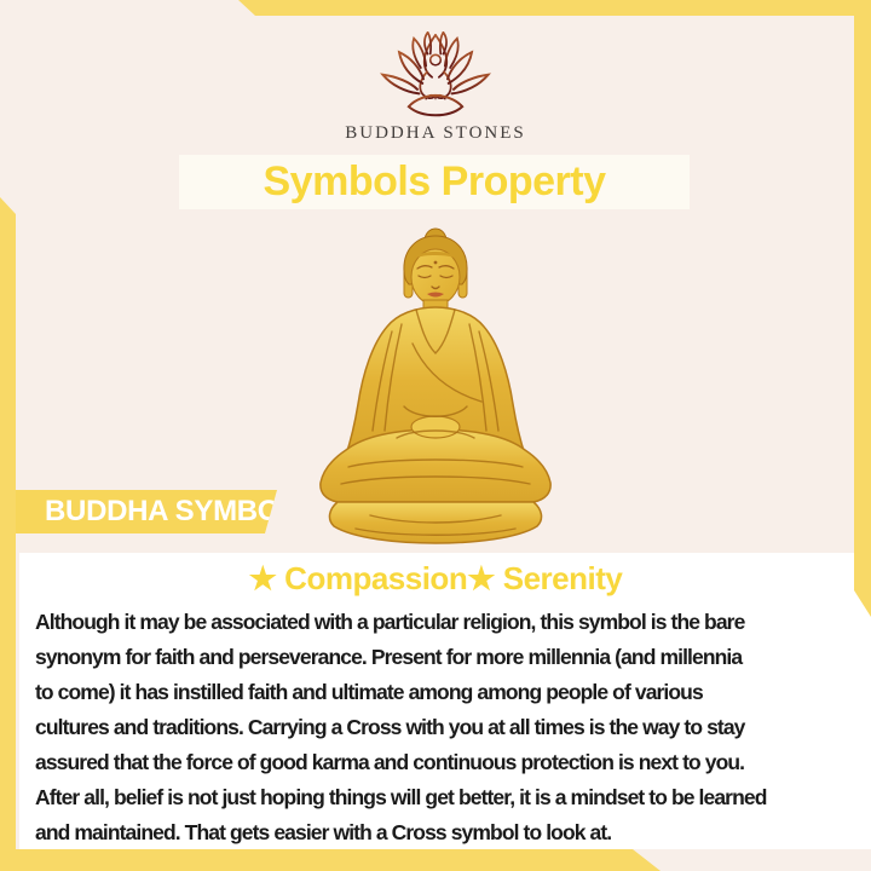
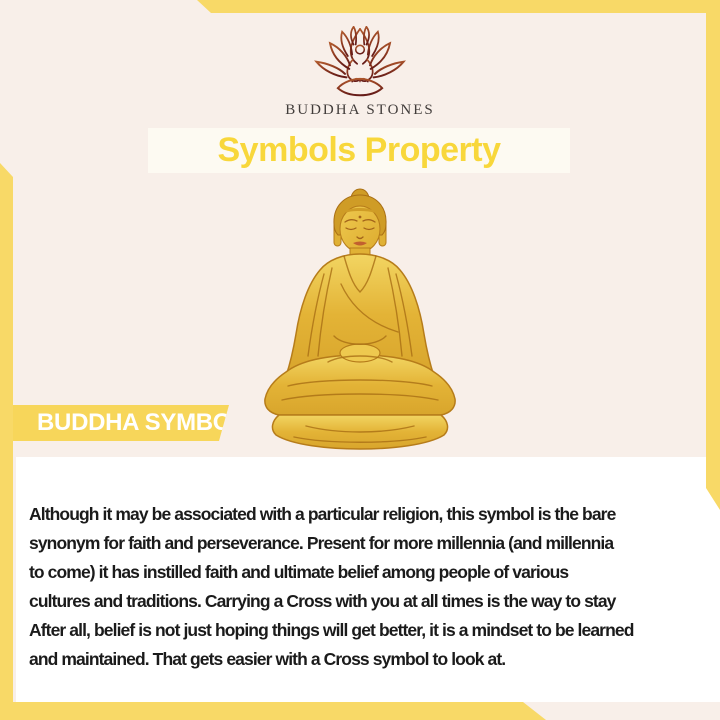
  BUDDHA STONES
  Symbols Property
  BUDDHA SYMBO
- ★ Compassion★ Serenity
  Although it may be associated with a particular religion, this symbol is the bare
  synonym for faith and perseverance. Present for more millennia (and millennia
- to come) it has instilled faith and ultimate among among people of various
+ to come) it has instilled faith and ultimate belief among people of various
  cultures and traditions. Carrying a Cross with you at all times is the way to stay
- assured that the force of good karma and continuous protection is next to you.
  After all, belief is not just hoping things will get better, it is a mindset to be learned
  and maintained. That gets easier with a Cross symbol to look at.
